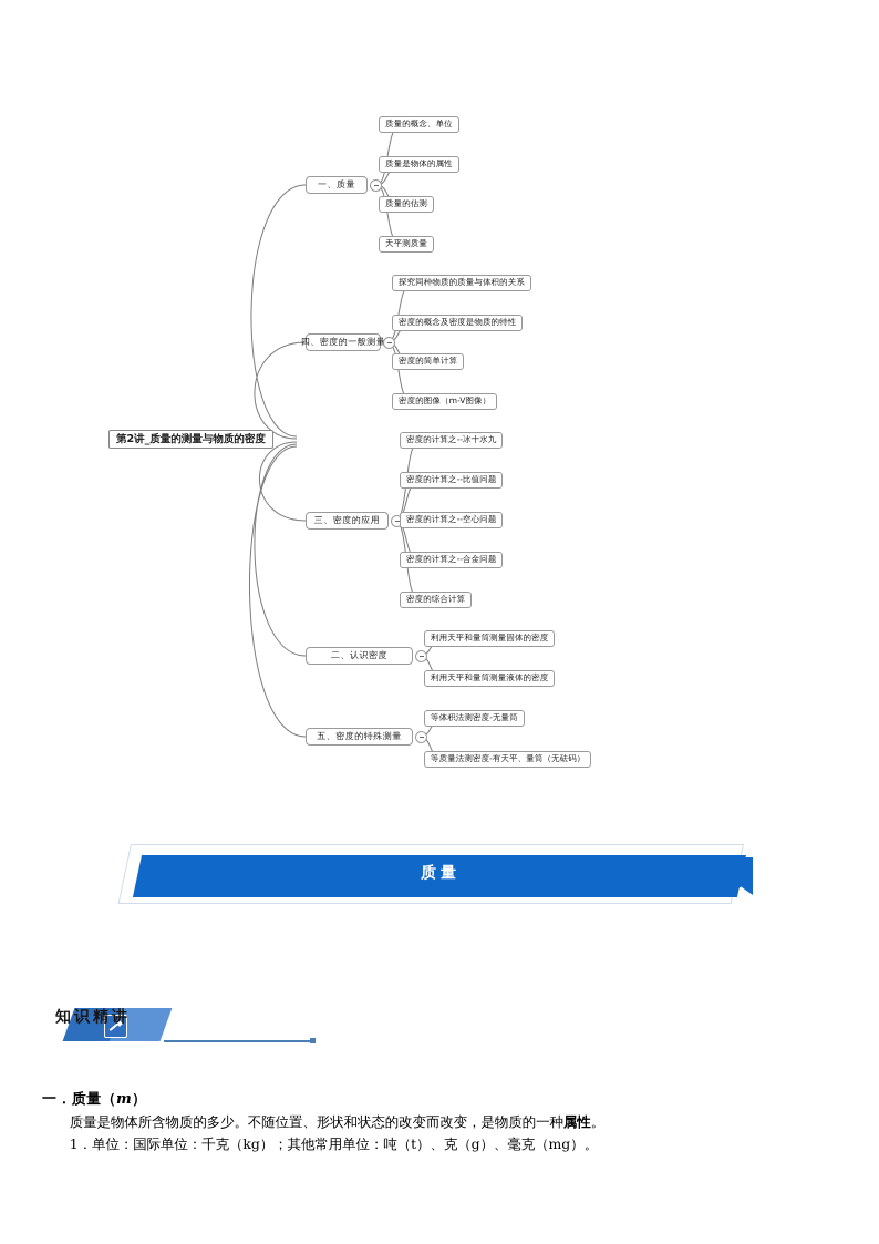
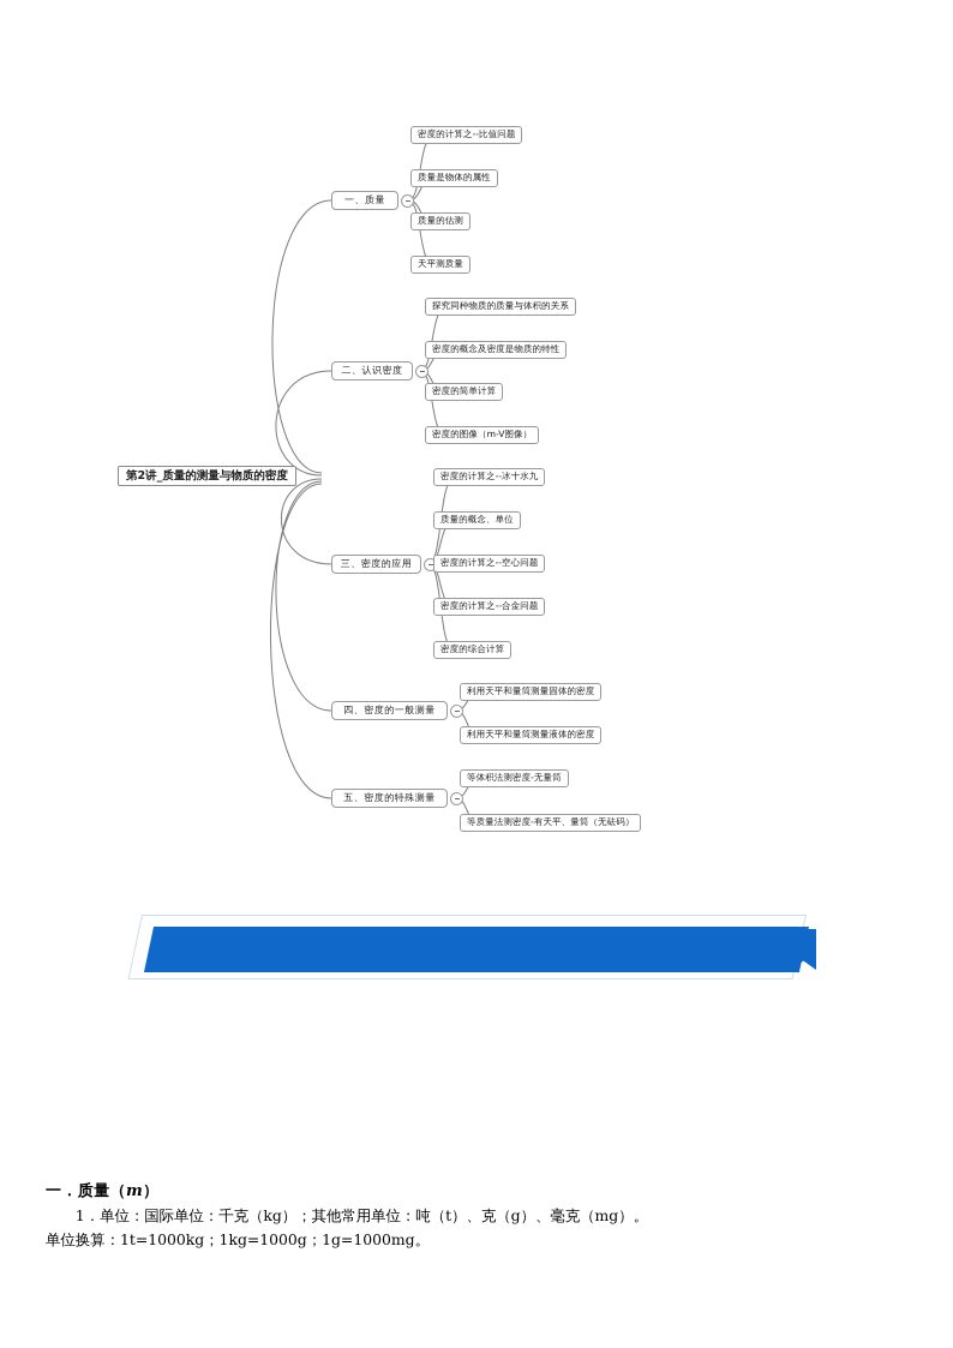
  第2讲_质量的测量与物质的密度
  一、质量
- 质量的概念、单位
+ 密度的计算之--比值问题
  质量是物体的属性
  质量的估测
  天平测质量
- 四、密度的一般测量
+ 二、认识密度
  探究同种物质的质量与体积的关系
  密度的概念及密度是物质的特性
  密度的简单计算
  密度的图像（m-V图像）
  三、密度的应用
  密度的计算之--冰十水九
- 密度的计算之--比值问题
+ 质量的概念、单位
  密度的计算之--空心问题
  密度的计算之--合金问题
  密度的综合计算
- 二、认识密度
+ 四、密度的一般测量
  利用天平和量筒测量固体的密度
  利用天平和量筒测量液体的密度
  五、密度的特殊测量
  等体积法测密度-无量筒
  等质量法测密度-有天平、量筒（无砝码）
- 质量
- 知识精讲
  一．质量（m）
- 质量是物体所含物质的多少。不随位置、形状和状态的改变而改变，是物质的一种属性。
  1．单位：国际单位：千克（kg）；其他常用单位：吨（t）、克（g）、毫克（mg）。
+ 单位换算：1t=1000kg；1kg=1000g；1g=1000mg。
